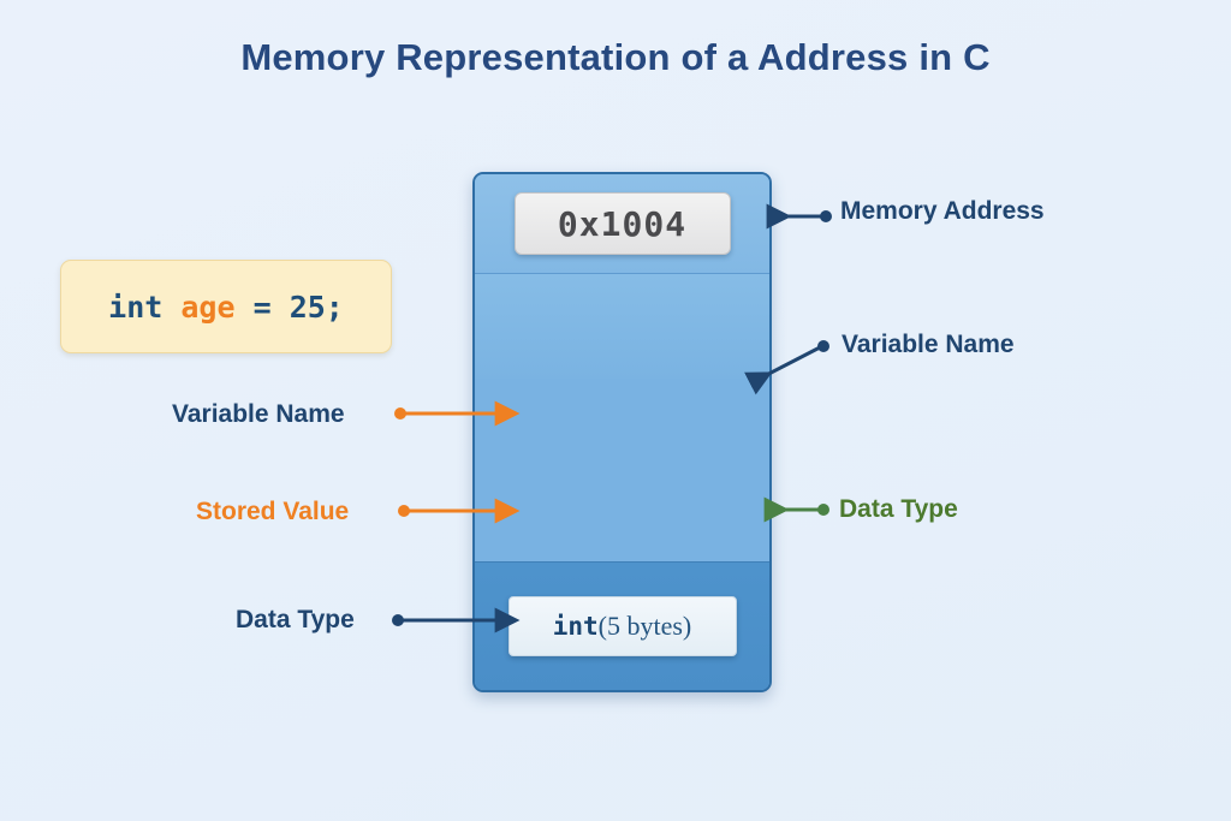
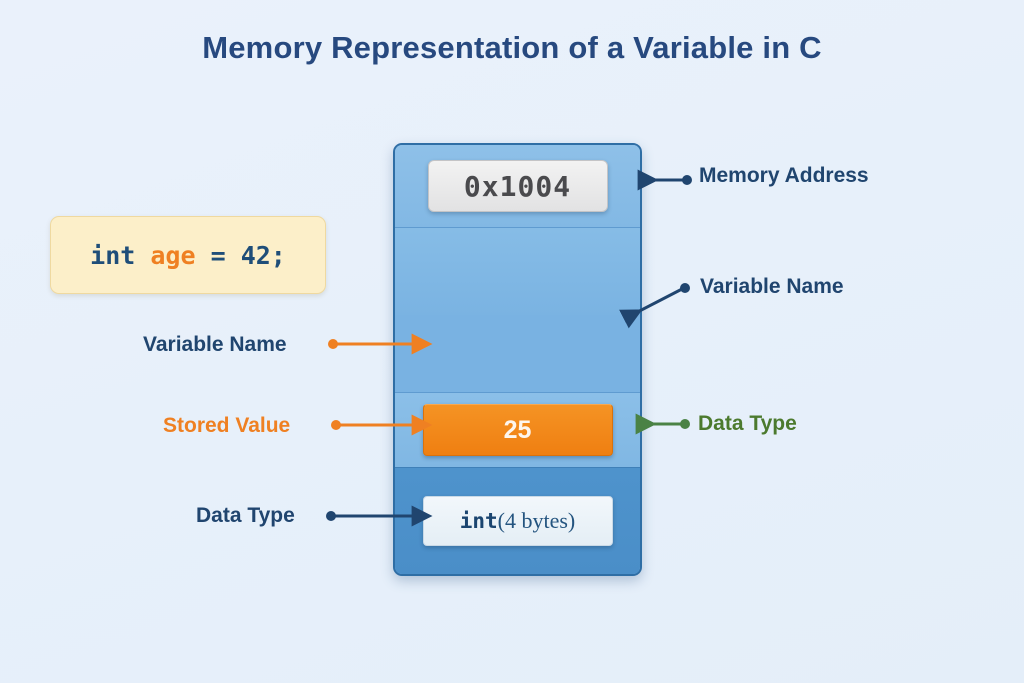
- Memory Representation of a Address in C
+ Memory Representation of a Variable in C
- int age = 25;
+ int age = 42;
  0x1004
+ 25
  int
- (5 bytes)
+ (4 bytes)
  Memory Address
  Variable Name
  Data Type
  Variable Name
  Stored Value
  Data Type
